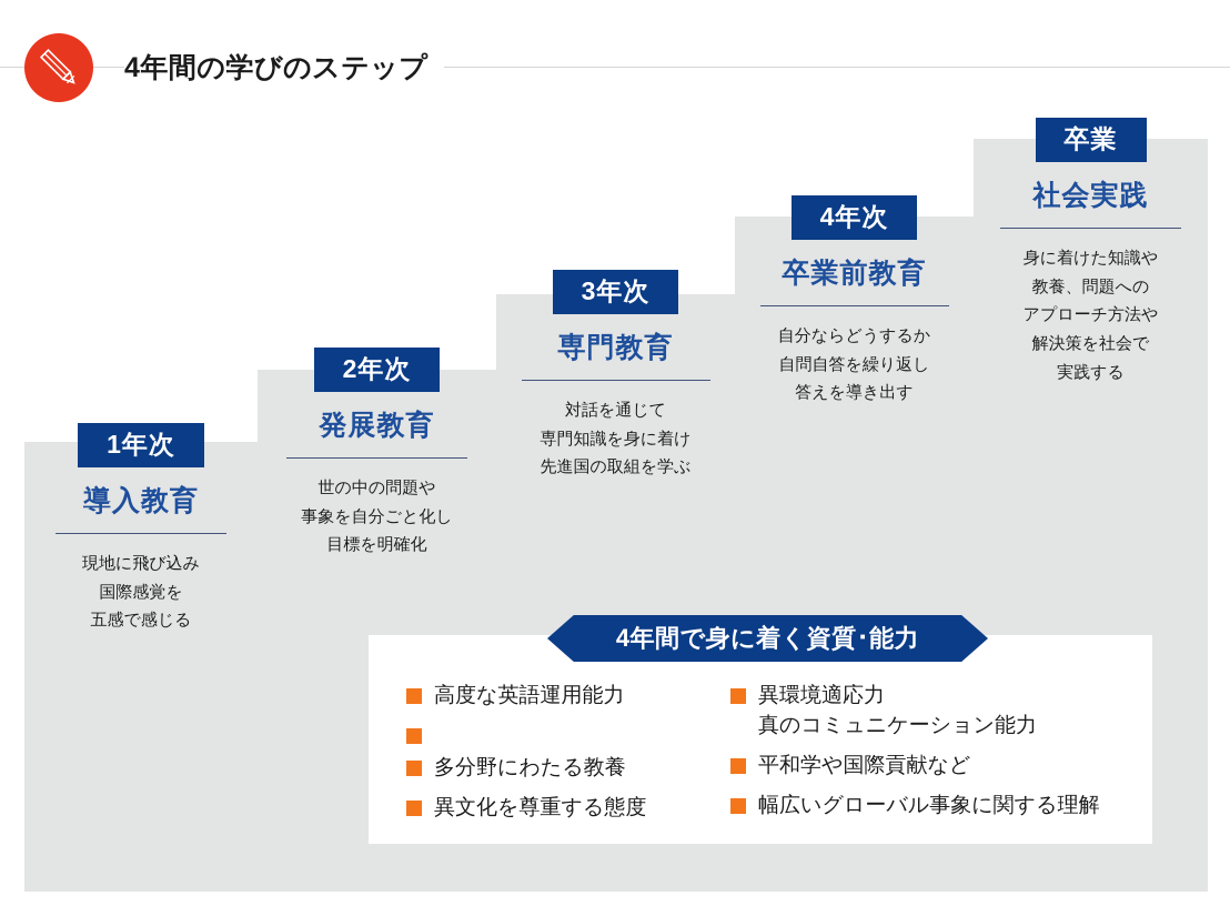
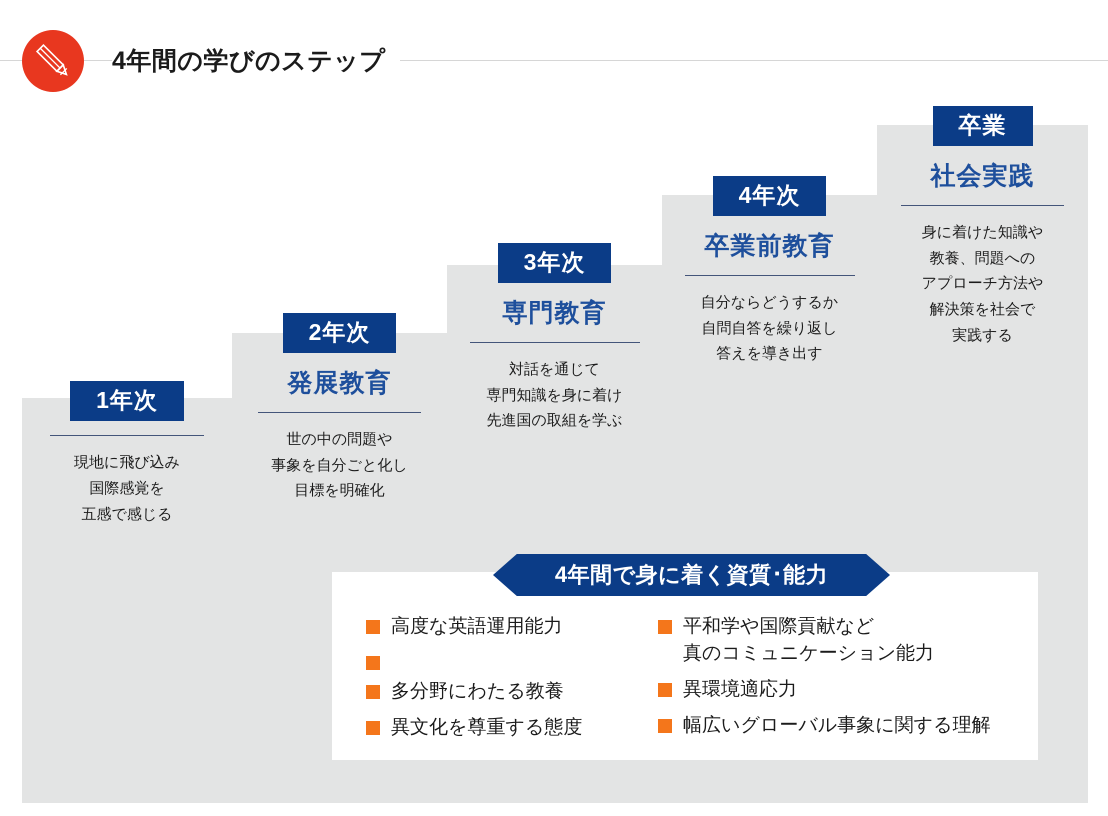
  4年間の学びのステップ
  1年次
- 導入教育
  現地に飛び込み
  国際感覚を
  五感で感じる
  2年次
  発展教育
  世の中の問題や
  事象を自分ごと化し
  目標を明確化
  3年次
  専門教育
  対話を通じて
  専門知識を身に着け
  先進国の取組を学ぶ
  4年次
  卒業前教育
  自分ならどうするか
  自問自答を繰り返し
  答えを導き出す
  卒業
  社会実践
  身に着けた知識や
  教養、問題への
  アプローチ方法や
  解決策を社会で
  実践する
  高度な英語運用能力
  多分野にわたる教養
  異文化を尊重する態度
- 異環境適応力
+ 平和学や国際貢献など
  真のコミュニケーション能力
- 平和学や国際貢献など
+ 異環境適応力
  幅広いグローバル事象に関する理解
  4年間で身に着く資質･能力
